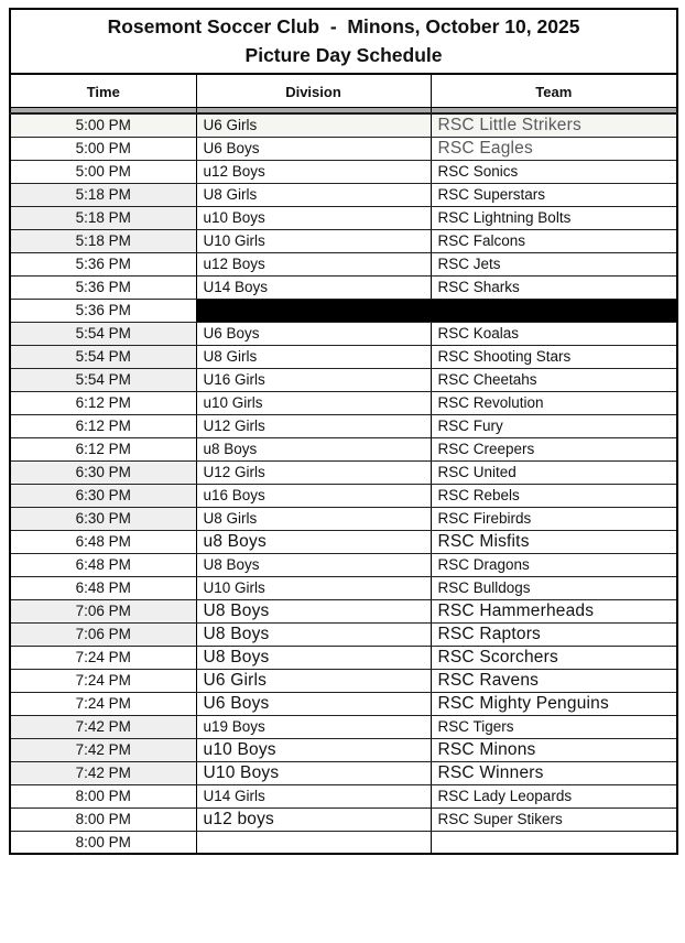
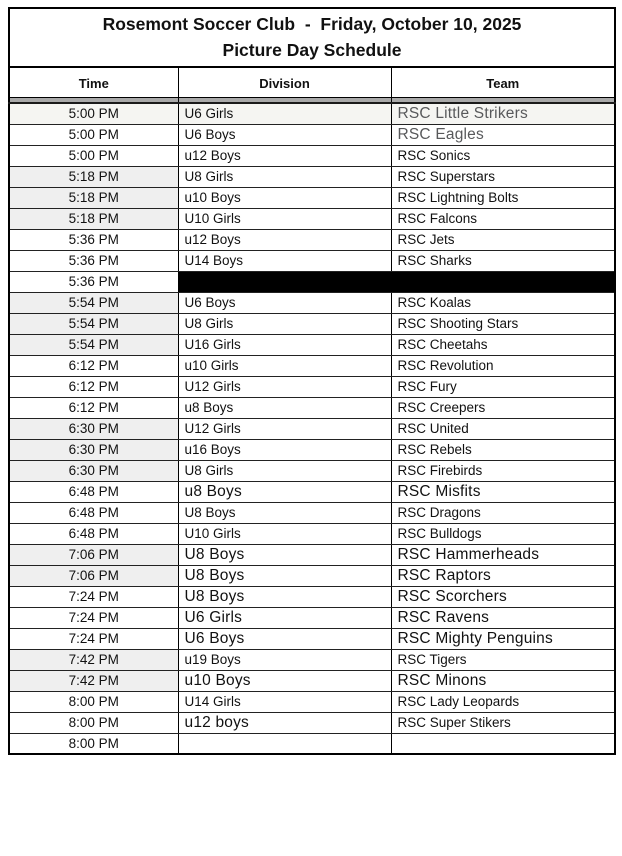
- Rosemont Soccer Club - Minons, October 10, 2025Picture Day Schedule
+ Rosemont Soccer Club - Friday, October 10, 2025Picture Day Schedule
  Time	Division	Team
  5:00 PM	U6 Girls	RSC Little Strikers
  5:00 PM	U6 Boys	RSC Eagles
  5:00 PM	u12 Boys	RSC Sonics
  5:18 PM	U8 Girls	RSC Superstars
  5:18 PM	u10 Boys	RSC Lightning Bolts
  5:18 PM	U10 Girls	RSC Falcons
  5:36 PM	u12 Boys	RSC Jets
  5:36 PM	U14 Boys	RSC Sharks
  5:36 PM
  5:54 PM	U6 Boys	RSC Koalas
  5:54 PM	U8 Girls	RSC Shooting Stars
  5:54 PM	U16 Girls	RSC Cheetahs
  6:12 PM	u10 Girls	RSC Revolution
  6:12 PM	U12 Girls	RSC Fury
  6:12 PM	u8 Boys	RSC Creepers
  6:30 PM	U12 Girls	RSC United
  6:30 PM	u16 Boys	RSC Rebels
  6:30 PM	U8 Girls	RSC Firebirds
  6:48 PM	u8 Boys	RSC Misfits
  6:48 PM	U8 Boys	RSC Dragons
  6:48 PM	U10 Girls	RSC Bulldogs
  7:06 PM	U8 Boys	RSC Hammerheads
  7:06 PM	U8 Boys	RSC Raptors
  7:24 PM	U8 Boys	RSC Scorchers
  7:24 PM	U6 Girls	RSC Ravens
  7:24 PM	U6 Boys	RSC Mighty Penguins
  7:42 PM	u19 Boys	RSC Tigers
  7:42 PM	u10 Boys	RSC Minons
- 7:42 PM	U10 Boys	RSC Winners
  8:00 PM	U14 Girls	RSC Lady Leopards
  8:00 PM	u12 boys	RSC Super Stikers
  8:00 PM
